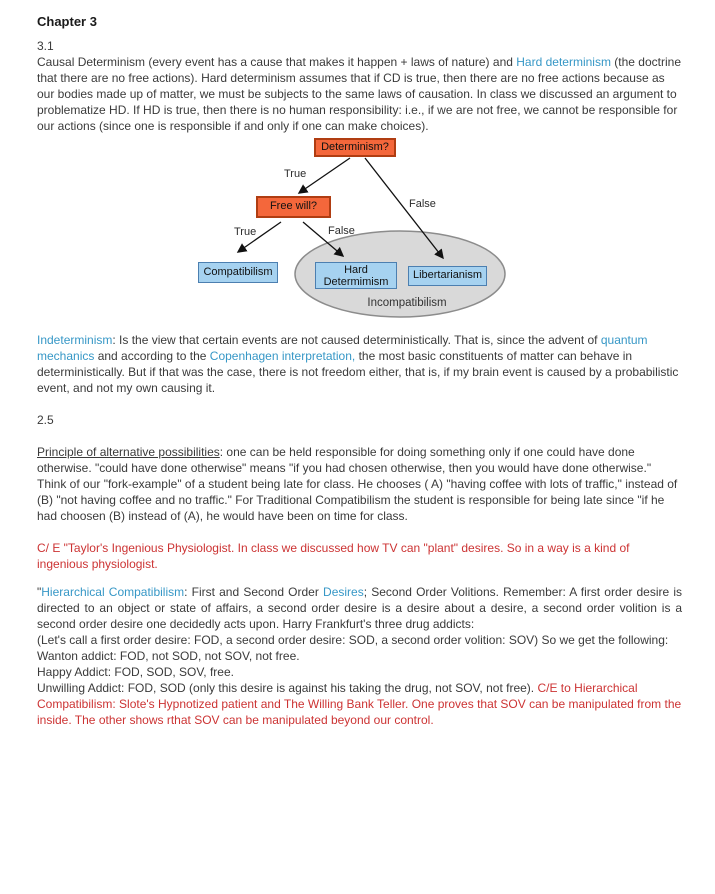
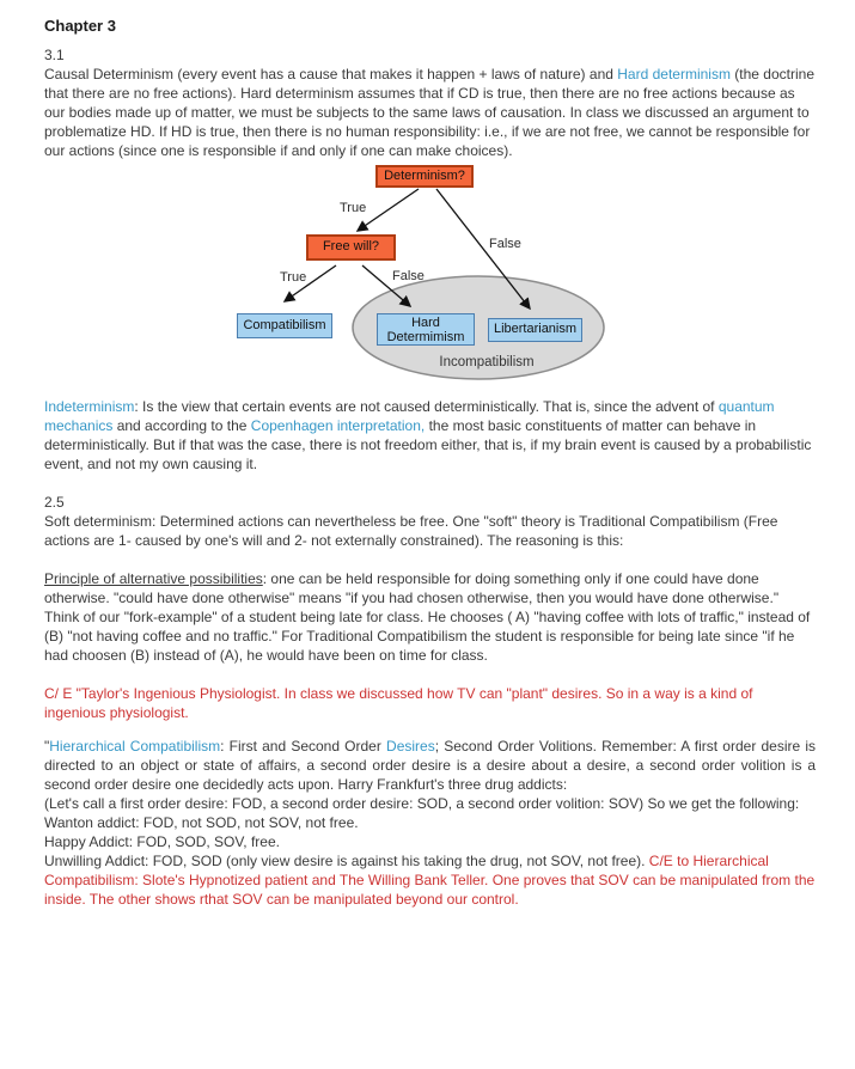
  Chapter 3
  3.1
  Causal Determinism (every event has a cause that makes it happen + laws of nature) and Hard determinism (the doctrine that there are no free actions). Hard determinism assumes that if CD is true, then there are no free actions because as our bodies made up of matter, we must be subjects to the same laws of causation. In class we discussed an argument to problematize HD. If HD is true, then there is no human responsibility: i.e., if we are not free, we cannot be responsible for our actions (since one is responsible if and only if one can make choices).
  Determinism?
  Free will?
  Compatibilism
  Hard
  Determimism
  Libertarianism
  Incompatibilism
  True
  False
  True
  False
  Indeterminism: Is the view that certain events are not caused deterministically. That is, since the advent of quantum mechanics and according to the Copenhagen interpretation, the most basic constituents of matter can behave in deterministically. But if that was the case, there is not freedom either, that is, if my brain event is caused by a probabilistic event, and not my own causing it.
  2.5
+ Soft determinism: Determined actions can nevertheless be free. One "soft" theory is Traditional Compatibilism (Free actions are 1- caused by one's will and 2- not externally constrained). The reasoning is this:
  Principle of alternative possibilities: one can be held responsible for doing something only if one could have done otherwise. "could have done otherwise" means "if you had chosen otherwise, then you would have done otherwise." Think of our "fork-example" of a student being late for class. He chooses ( A) "having coffee with lots of traffic," instead of (B) "not having coffee and no traffic." For Traditional Compatibilism the student is responsible for being late since "if he had choosen (B) instead of (A), he would have been on time for class.
  C/ E "Taylor's Ingenious Physiologist. In class we discussed how TV can "plant" desires. So in a way is a kind of ingenious physiologist.
  "Hierarchical Compatibilism: First and Second Order Desires; Second Order Volitions. Remember: A first order desire is directed to an object or state of affairs, a second order desire is a desire about a desire, a second order volition is a second order desire one decidedly acts upon. Harry Frankfurt's three drug addicts:
  (Let's call a first order desire: FOD, a second order desire: SOD, a second order volition: SOV) So we get the following:
  Wanton addict: FOD, not SOD, not SOV, not free.
  Happy Addict: FOD, SOD, SOV, free.
- Unwilling Addict: FOD, SOD (only this desire is against his taking the drug, not SOV, not free). C/E to Hierarchical Compatibilism: Slote's Hypnotized patient and The Willing Bank Teller. One proves that SOV can be manipulated from the inside. The other shows rthat SOV can be manipulated beyond our control.
+ Unwilling Addict: FOD, SOD (only view desire is against his taking the drug, not SOV, not free). C/E to Hierarchical Compatibilism: Slote's Hypnotized patient and The Willing Bank Teller. One proves that SOV can be manipulated from the inside. The other shows rthat SOV can be manipulated beyond our control.
